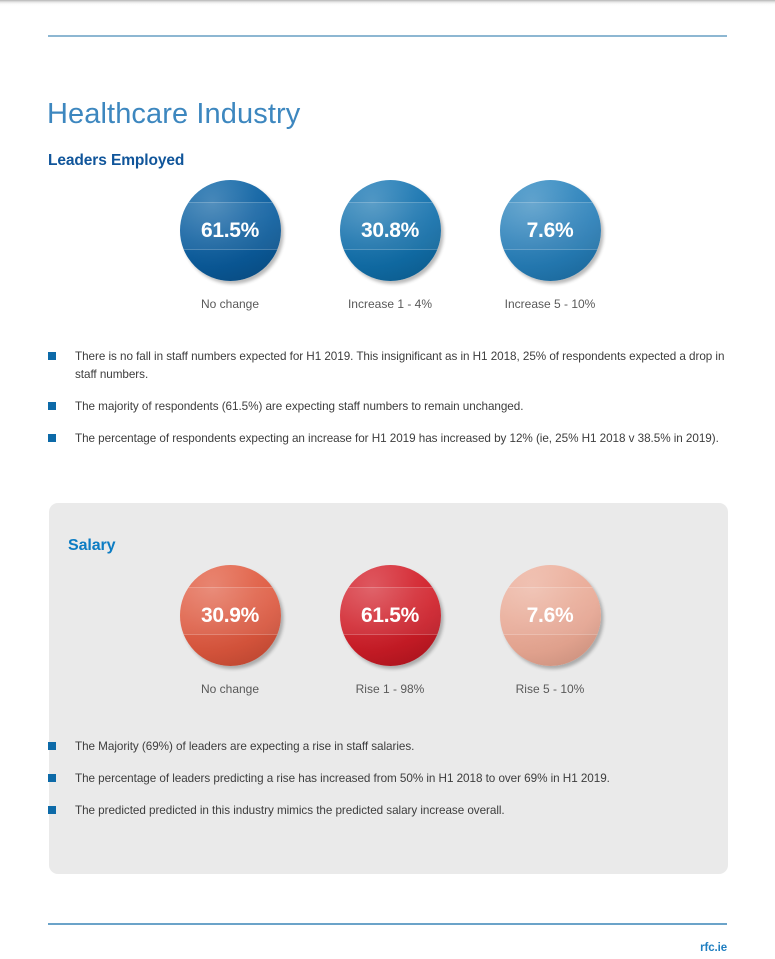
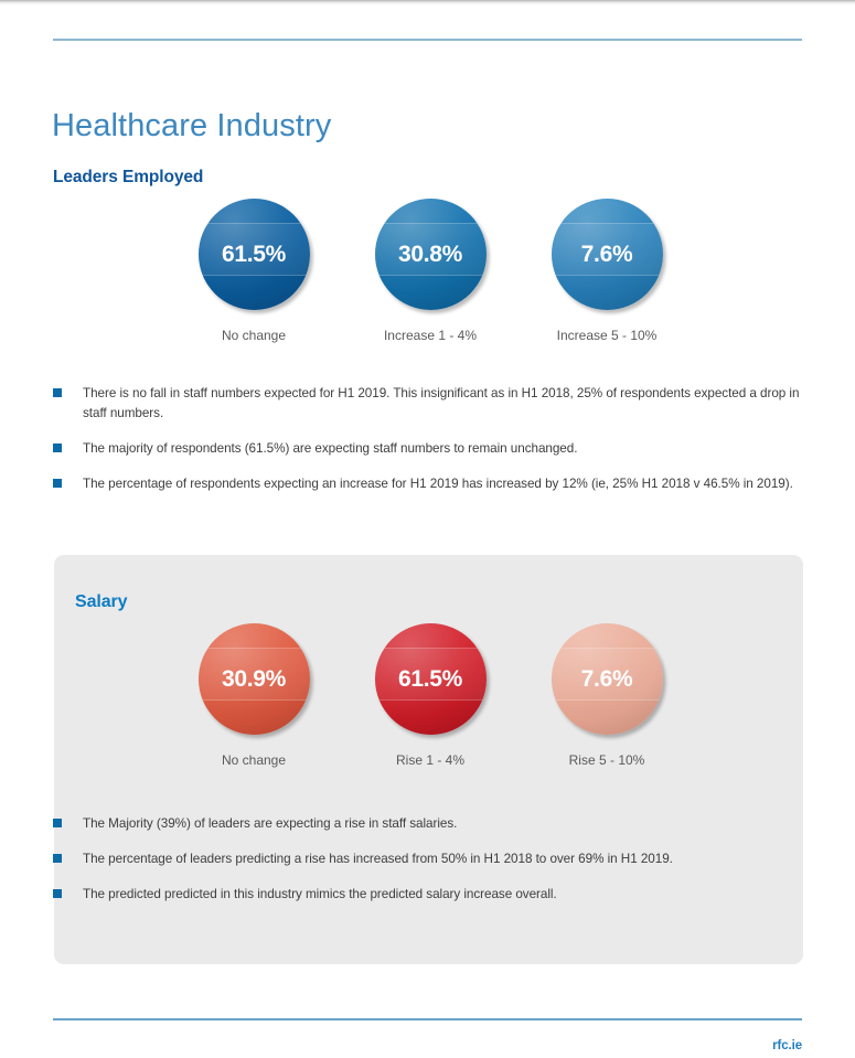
  Healthcare Industry
  Leaders Employed
  61.5%
  No change
  30.8%
  Increase 1 - 4%
  7.6%
  Increase 5 - 10%
  There is no fall in staff numbers expected for H1 2019. This insignificant as in H1 2018, 25% of respondents expected a drop in staff numbers.
  The majority of respondents (61.5%) are expecting staff numbers to remain unchanged.
- The percentage of respondents expecting an increase for H1 2019 has increased by 12% (ie, 25% H1 2018 v 38.5% in 2019).
+ The percentage of respondents expecting an increase for H1 2019 has increased by 12% (ie, 25% H1 2018 v 46.5% in 2019).
  Salary
  30.9%
  No change
  61.5%
- Rise 1 - 98%
+ Rise 1 - 4%
  7.6%
  Rise 5 - 10%
- The Majority (69%) of leaders are expecting a rise in staff salaries.
+ The Majority (39%) of leaders are expecting a rise in staff salaries.
  The percentage of leaders predicting a rise has increased from 50% in H1 2018 to over 69% in H1 2019.
  The predicted predicted in this industry mimics the predicted salary increase overall.
  rfc.ie
